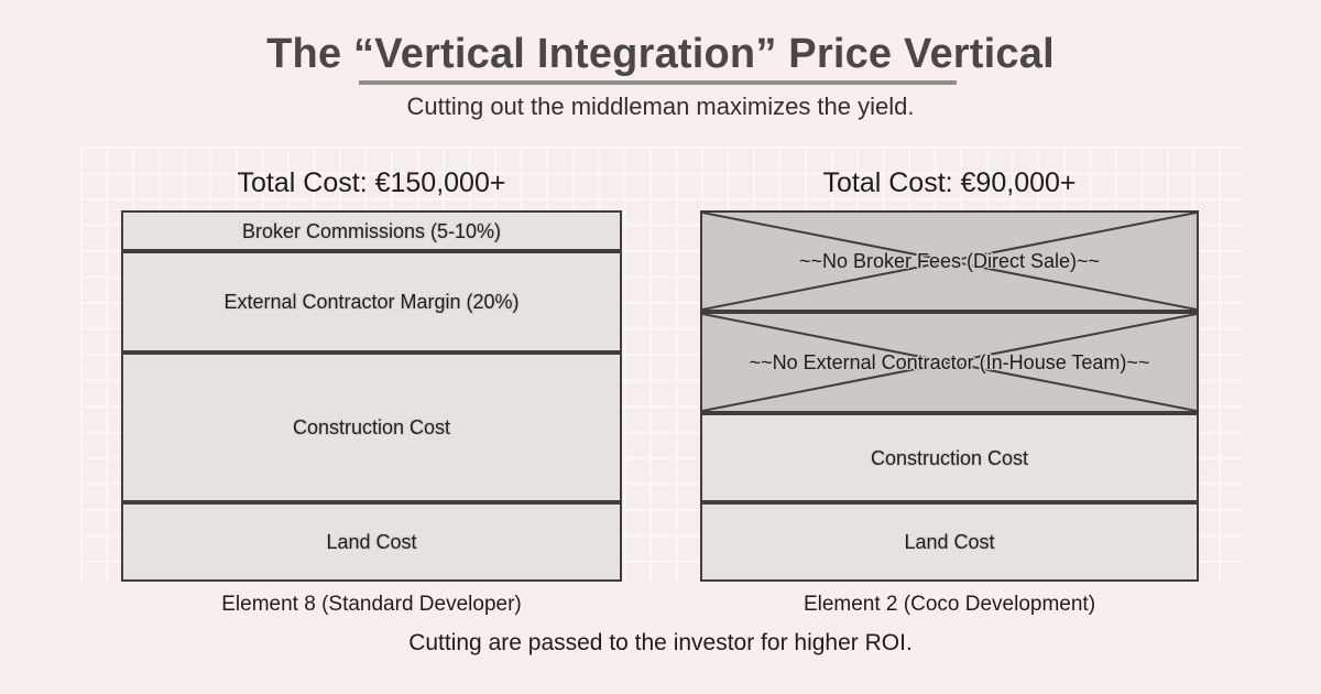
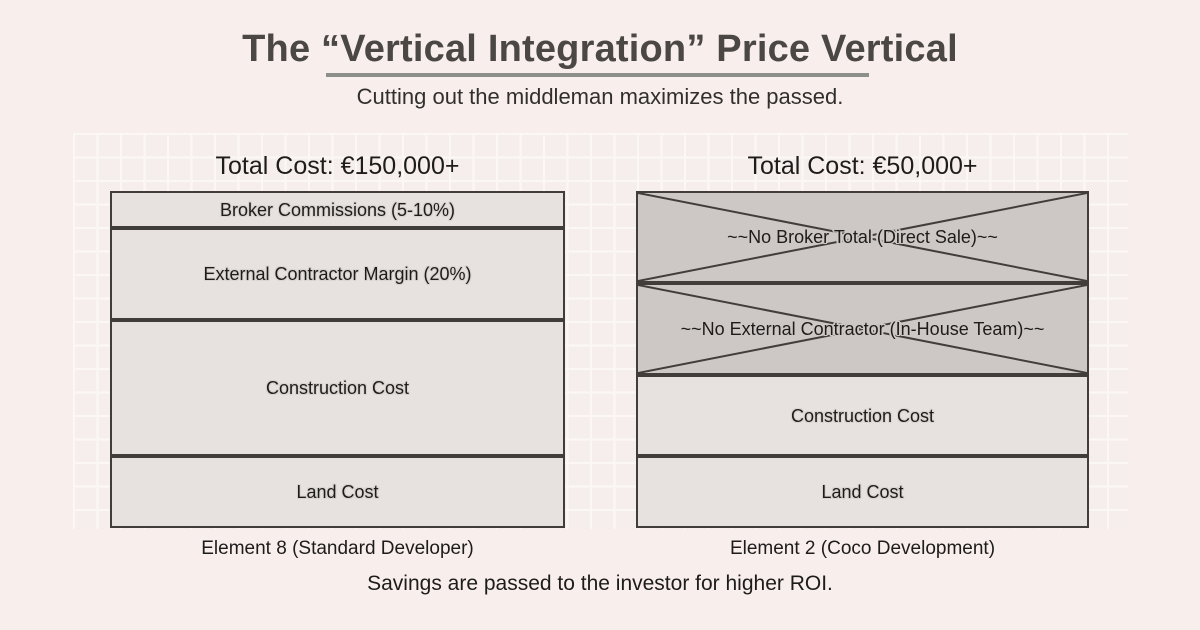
  The “Vertical Integration” Price Vertical
- Cutting out the middleman maximizes the yield.
+ Cutting out the middleman maximizes the passed.
  Total Cost: €150,000+
  Broker Commissions (5-10%)
  External Contractor Margin (20%)
  Construction Cost
  Land Cost
  Element 8 (Standard Developer)
- Total Cost: €90,000+
+ Total Cost: €50,000+
- ~~No Broker Fees (Direct Sale)~~
+ ~~No Broker Total (Direct Sale)~~
  ~~No External Contractor (In-House Team)~~
  Construction Cost
  Land Cost
  Element 2 (Coco Development)
- Cutting are passed to the investor for higher ROI.
+ Savings are passed to the investor for higher ROI.
